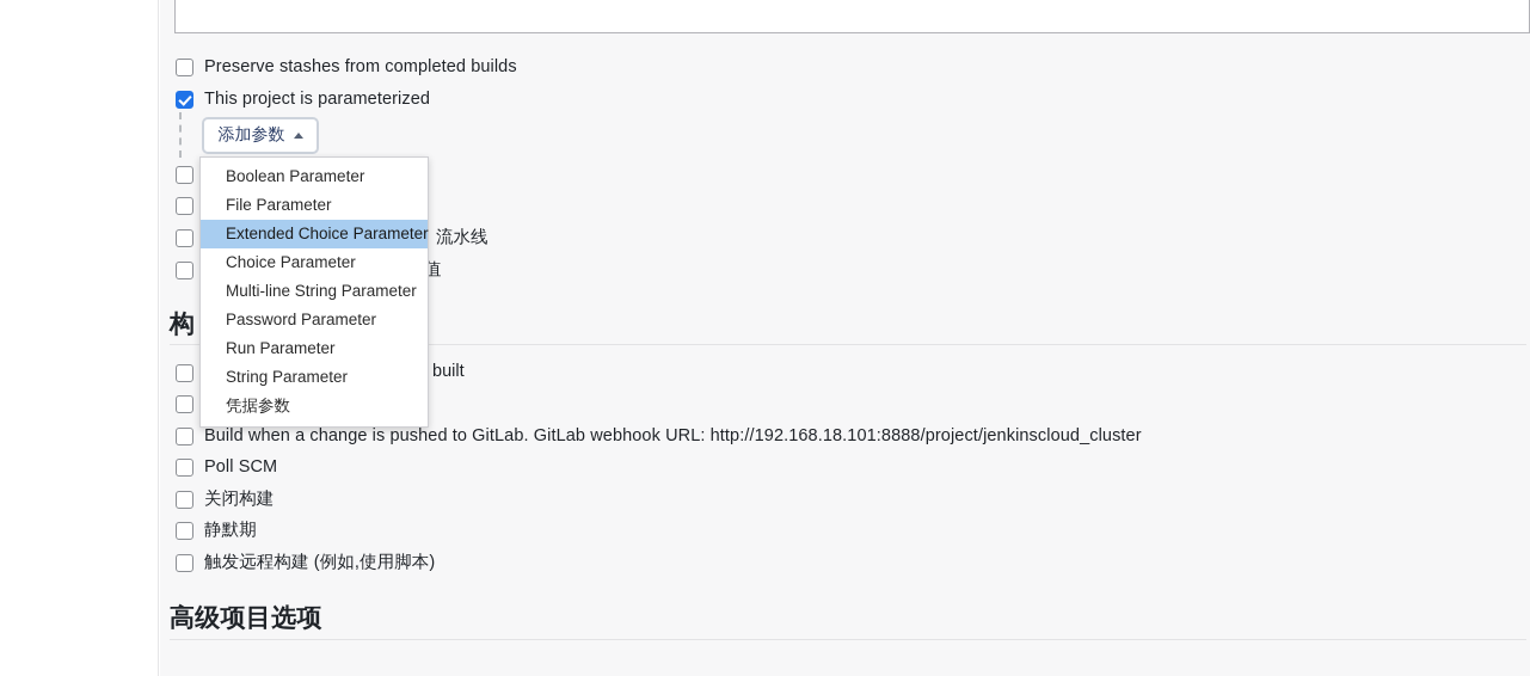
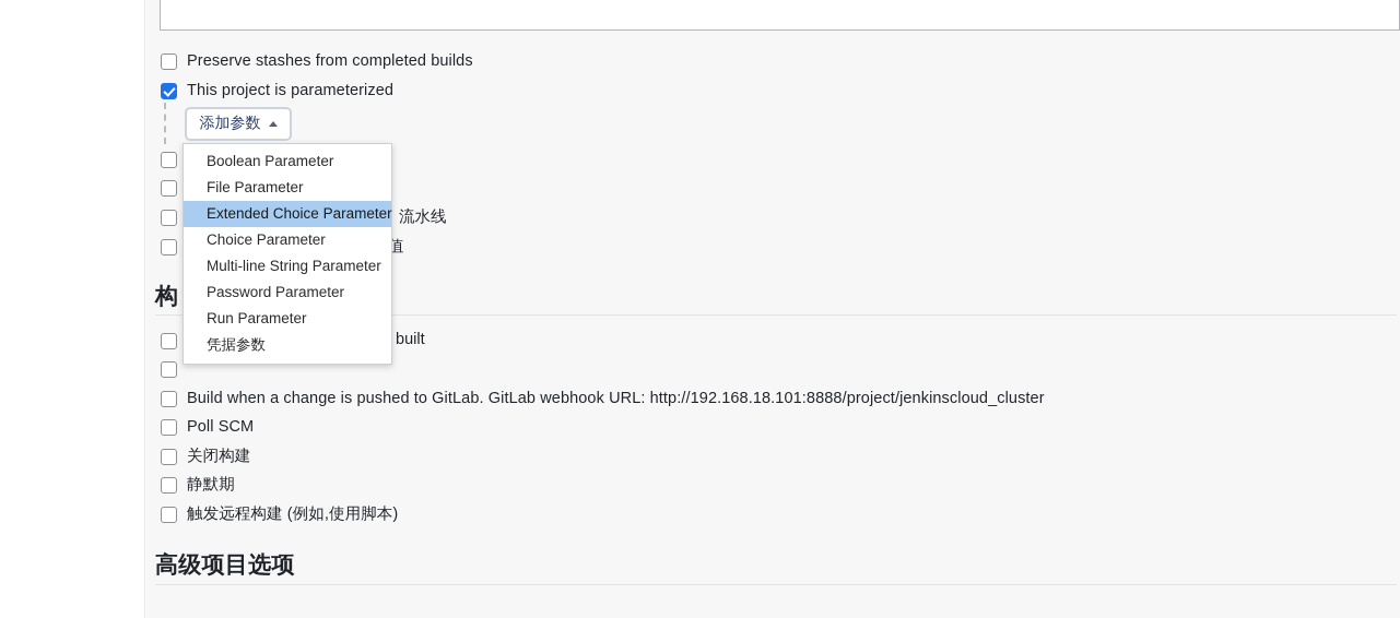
  Preserve stashes from completed builds
  This project is parameterized
  添加参数
  流水线
  值
  构
  built
  Build when a change is pushed to GitLab. GitLab webhook URL: http://192.168.18.101:8888/project/jenkinscloud_cluster
  Poll SCM
  关闭构建
  静默期
  触发远程构建 (例如,使用脚本)
  高级项目选项
  Boolean Parameter
  File Parameter
  Extended Choice Parameter
  Choice Parameter
  Multi-line String Parameter
  Password Parameter
  Run Parameter
- String Parameter
  凭据参数
